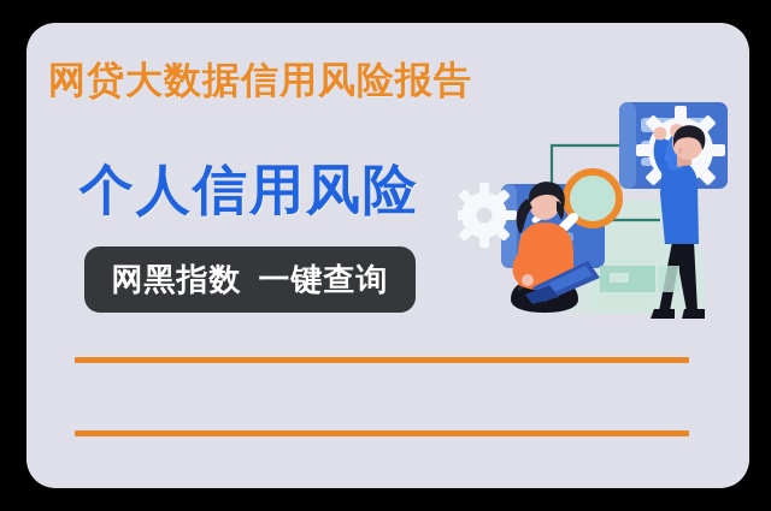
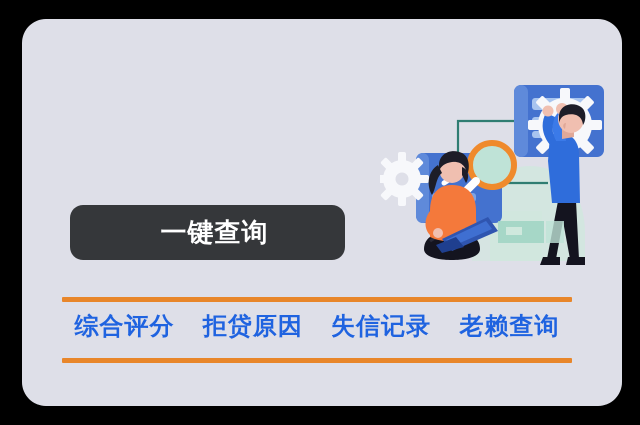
- 网贷大数据信用风险报告
- 个人信用风险
- 网黑指数
  一键查询
+ 综合评分 拒贷原因 失信记录 老赖查询
